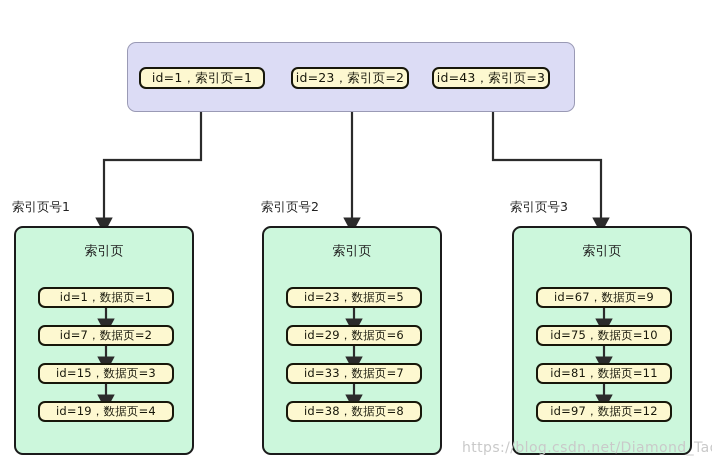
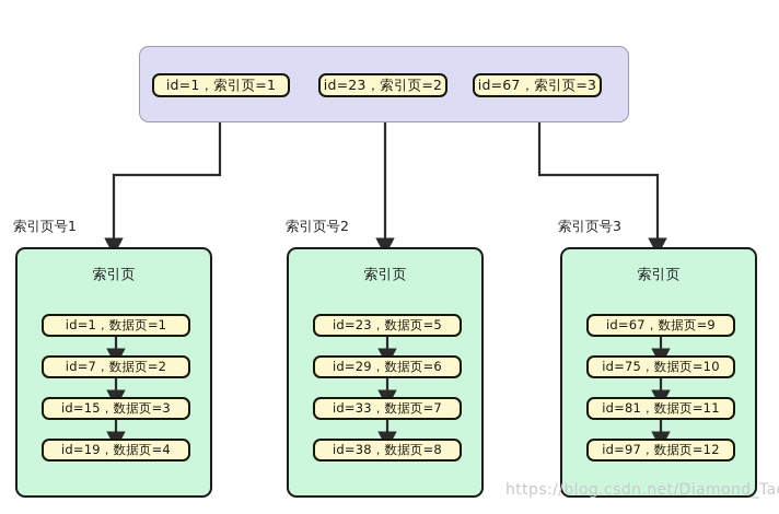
  id=1，索引页=1
  id=23，索引页=2
- id=43，索引页=3
+ id=67，索引页=3
  索引页号1
  索引页号2
  索引页号3
  索引页
  id=1，数据页=1
  id=7，数据页=2
  id=15，数据页=3
  id=19，数据页=4
  索引页
  id=23，数据页=5
  id=29，数据页=6
  id=33，数据页=7
  id=38，数据页=8
  索引页
  id=67，数据页=9
  id=75，数据页=10
  id=81，数据页=11
  id=97，数据页=12
  https://blog.csdn.net/Diamond_Ta
